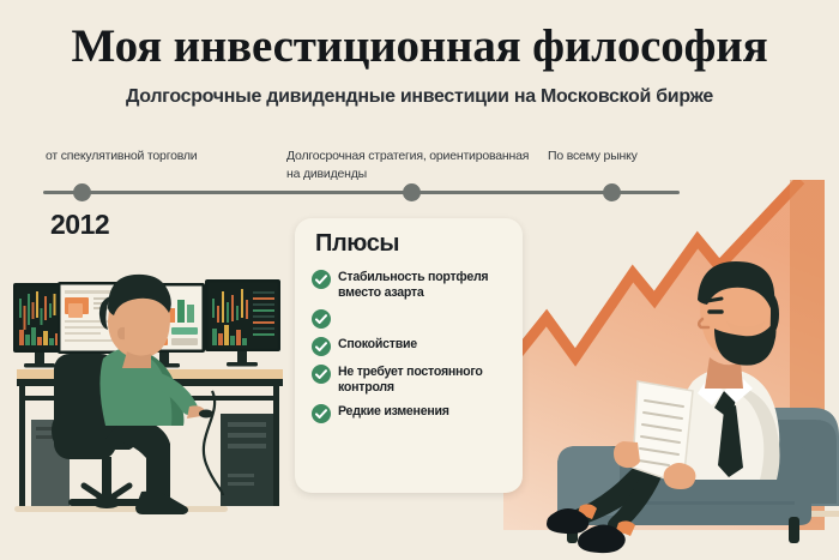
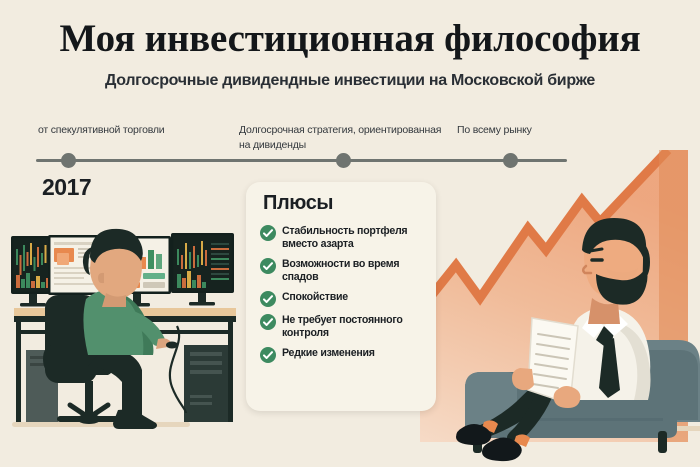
  Моя инвестиционная философия
  Долгосрочные дивидендные инвестиции на Московской бирже
  от спекулятивной торговли
  Долгосрочная стратегия, ориентированная на дивиденды
  По всему рынку
- 2012
+ 2017
  Плюсы
  Стабильность портфеля вместо азарта
+ Возможности во время спадов
  Спокойствие
  Не требует постоянного контроля
  Редкие изменения
